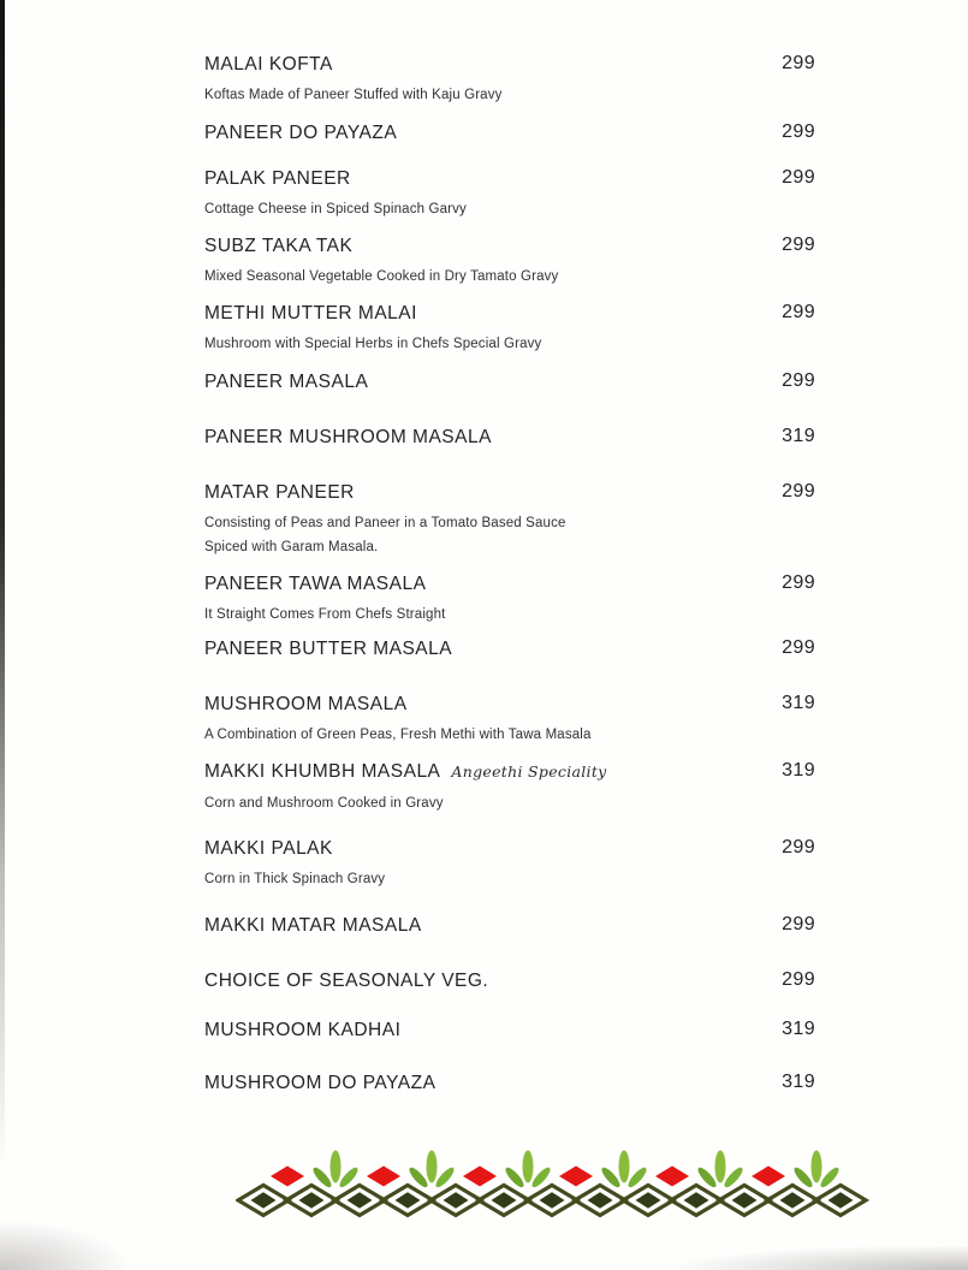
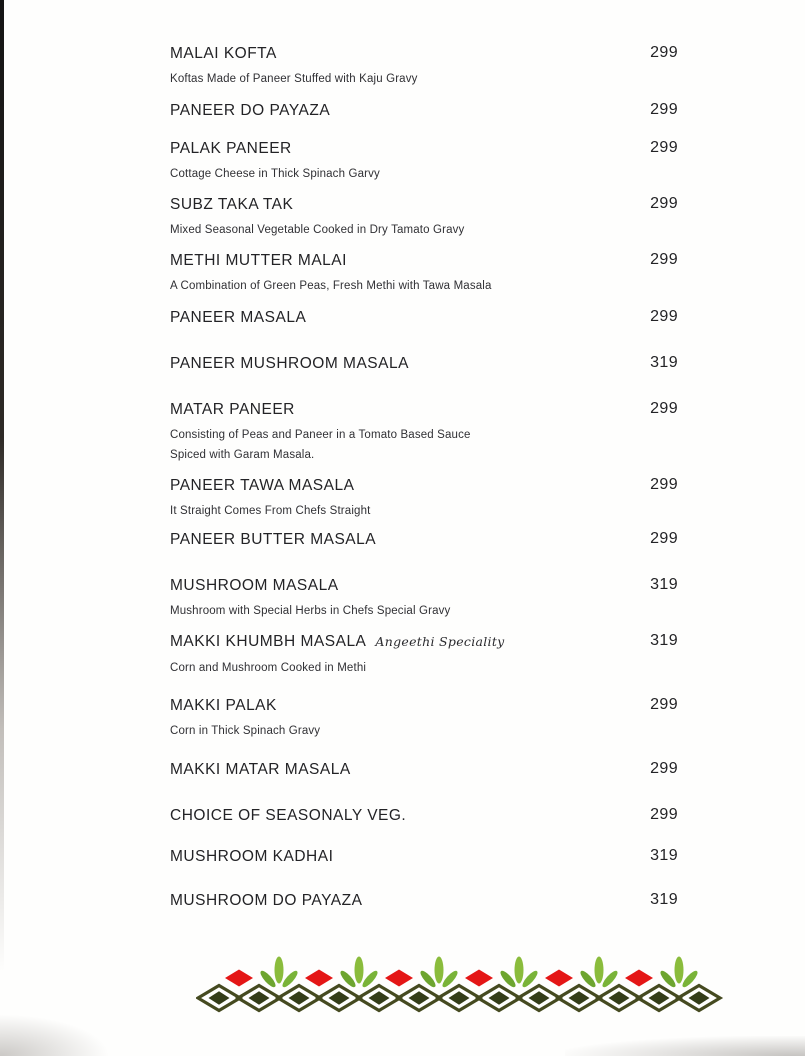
  MALAI KOFTA
  Koftas Made of Paneer Stuffed with Kaju Gravy
  299
  PANEER DO PAYAZA
  299
  PALAK PANEER
- Cottage Cheese in Spiced Spinach Garvy
+ Cottage Cheese in Thick Spinach Garvy
  299
  SUBZ TAKA TAK
  Mixed Seasonal Vegetable Cooked in Dry Tamato Gravy
  299
  METHI MUTTER MALAI
- Mushroom with Special Herbs in Chefs Special Gravy
+ A Combination of Green Peas, Fresh Methi with Tawa Masala
  299
  PANEER MASALA
  299
  PANEER MUSHROOM MASALA
  319
  MATAR PANEER
  Consisting of Peas and Paneer in a Tomato Based Sauce
  Spiced with Garam Masala.
  299
  PANEER TAWA MASALA
  It Straight Comes From Chefs Straight
  299
  PANEER BUTTER MASALA
  299
  MUSHROOM MASALA
- A Combination of Green Peas, Fresh Methi with Tawa Masala
+ Mushroom with Special Herbs in Chefs Special Gravy
  319
  MAKKI KHUMBH MASALA Angeethi Speciality
- Corn and Mushroom Cooked in Gravy
+ Corn and Mushroom Cooked in Methi
  319
  MAKKI PALAK
  Corn in Thick Spinach Gravy
  299
  MAKKI MATAR MASALA
  299
  CHOICE OF SEASONALY VEG.
  299
  MUSHROOM KADHAI
  319
  MUSHROOM DO PAYAZA
  319
